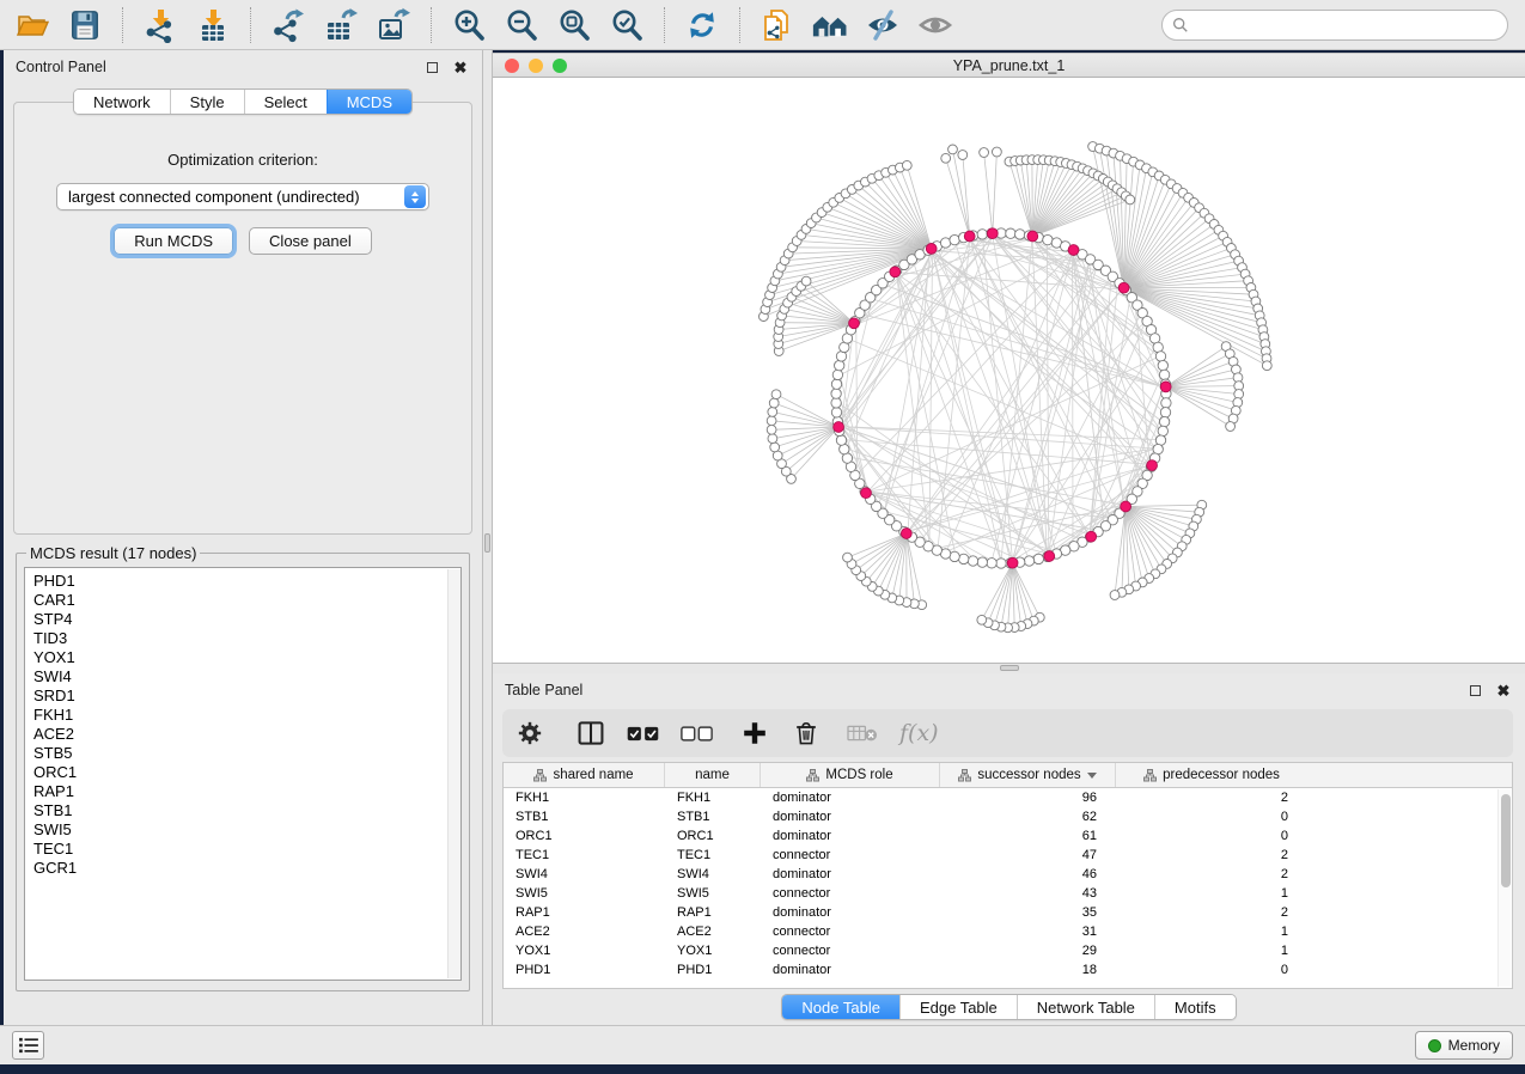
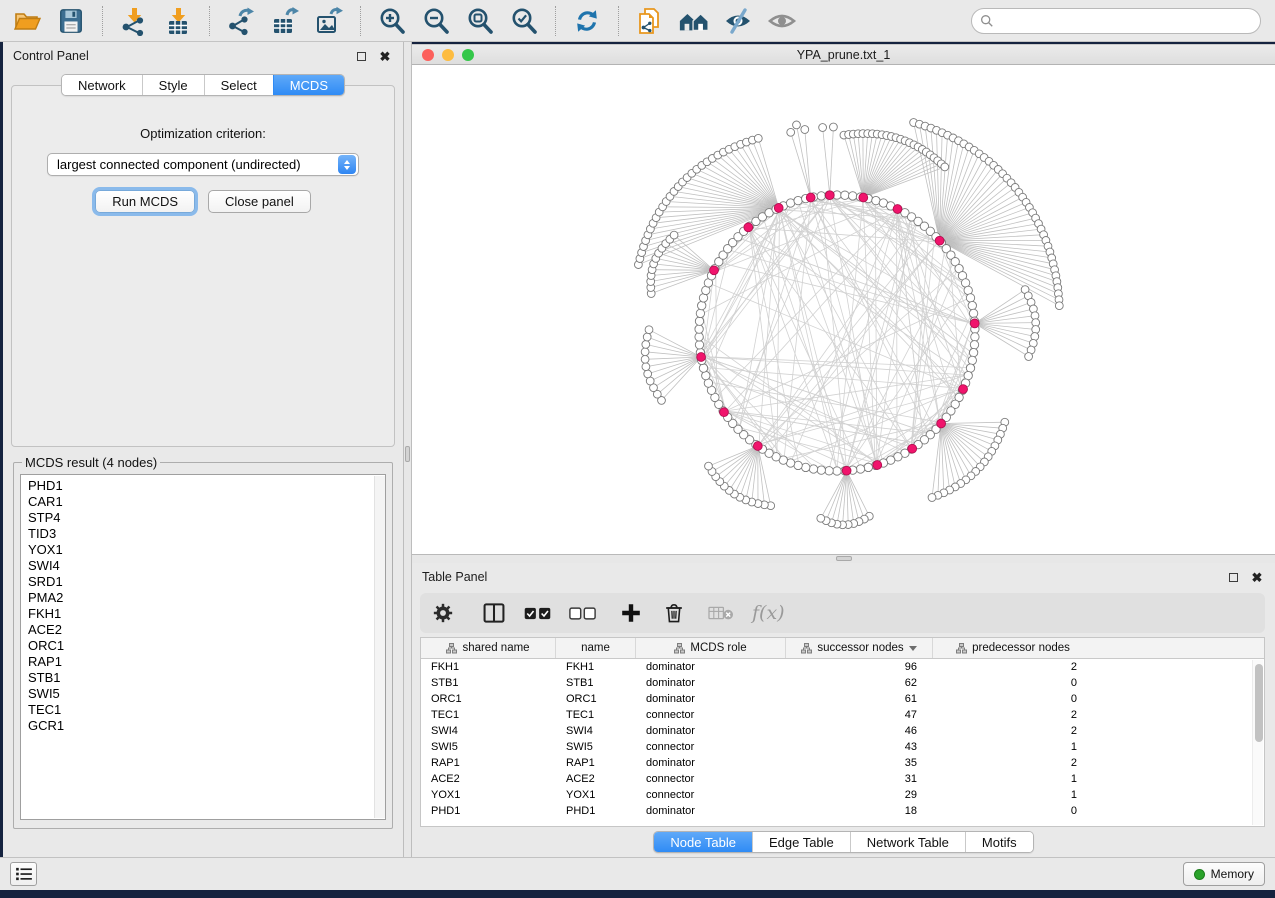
  Control Panel
  ✖
  Network
  Style
  Select
  MCDS
  Optimization criterion:
  largest connected component (undirected)
  Run MCDS
  Close panel
- MCDS result (17 nodes)
+ MCDS result (4 nodes)
  PHD1
  CAR1
  STP4
  TID3
  YOX1
  SWI4
  SRD1
+ PMA2
  FKH1
  ACE2
- STB5
  ORC1
  RAP1
  STB1
  SWI5
  TEC1
  GCR1
  YPA_prune.txt_1
  Table Panel
  ✖
  f(x)
  shared name
  name
  MCDS role
  successor nodes
  predecessor nodes
  FKH1
  FKH1
  dominator
  96
  2
  STB1
  STB1
  dominator
  62
  0
  ORC1
  ORC1
  dominator
  61
  0
  TEC1
  TEC1
  connector
  47
  2
  SWI4
  SWI4
  dominator
  46
  2
  SWI5
  SWI5
  connector
  43
  1
  RAP1
  RAP1
  dominator
  35
  2
  ACE2
  ACE2
  connector
  31
  1
  YOX1
  YOX1
  connector
  29
  1
  PHD1
  PHD1
  dominator
  18
  0
  Node Table
  Edge Table
  Network Table
  Motifs
  Memory
